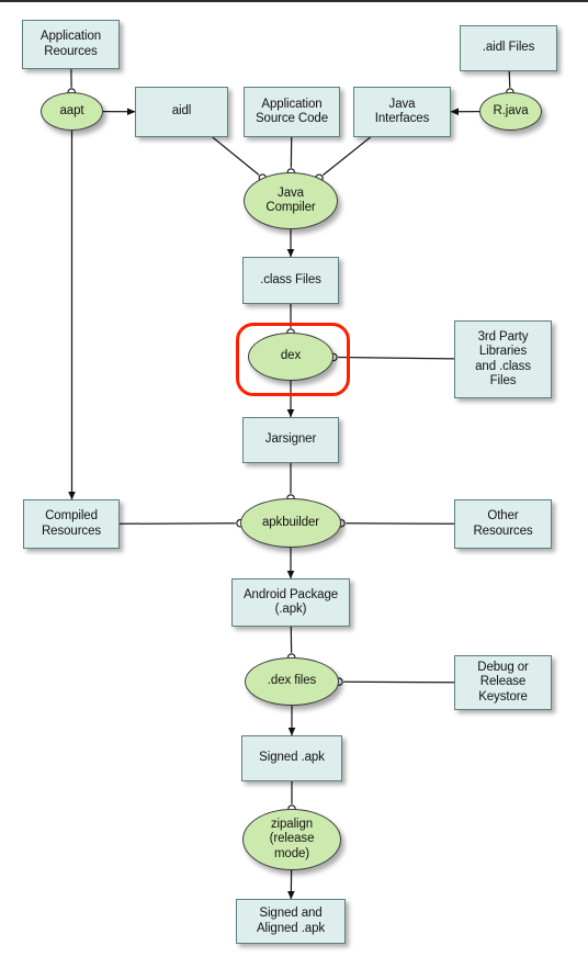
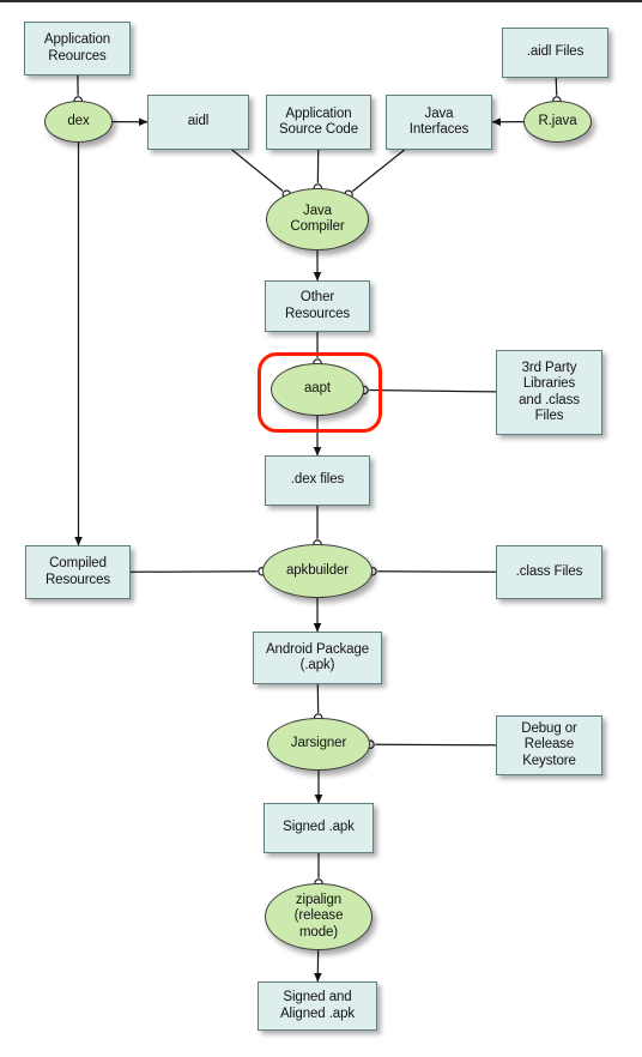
  Application
  Reources
  .aidl Files
- aapt
+ dex
  aidl
  Application
  Source Code
  Java
  Interfaces
  R.java
  Java
  Compiler
- .class Files
+ Other Resources
- dex
+ aapt
  3rd Party
  Libraries
  and .class
  Files
- Jarsigner
+ .dex files
  Compiled
  Resources
  apkbuilder
- Other Resources
+ .class Files
  Android Package
  (.apk)
- .dex files
+ Jarsigner
  Debug or
  Release
  Keystore
  Signed .apk
  zipalign
  (release
  mode)
  Signed and
  Aligned .apk
